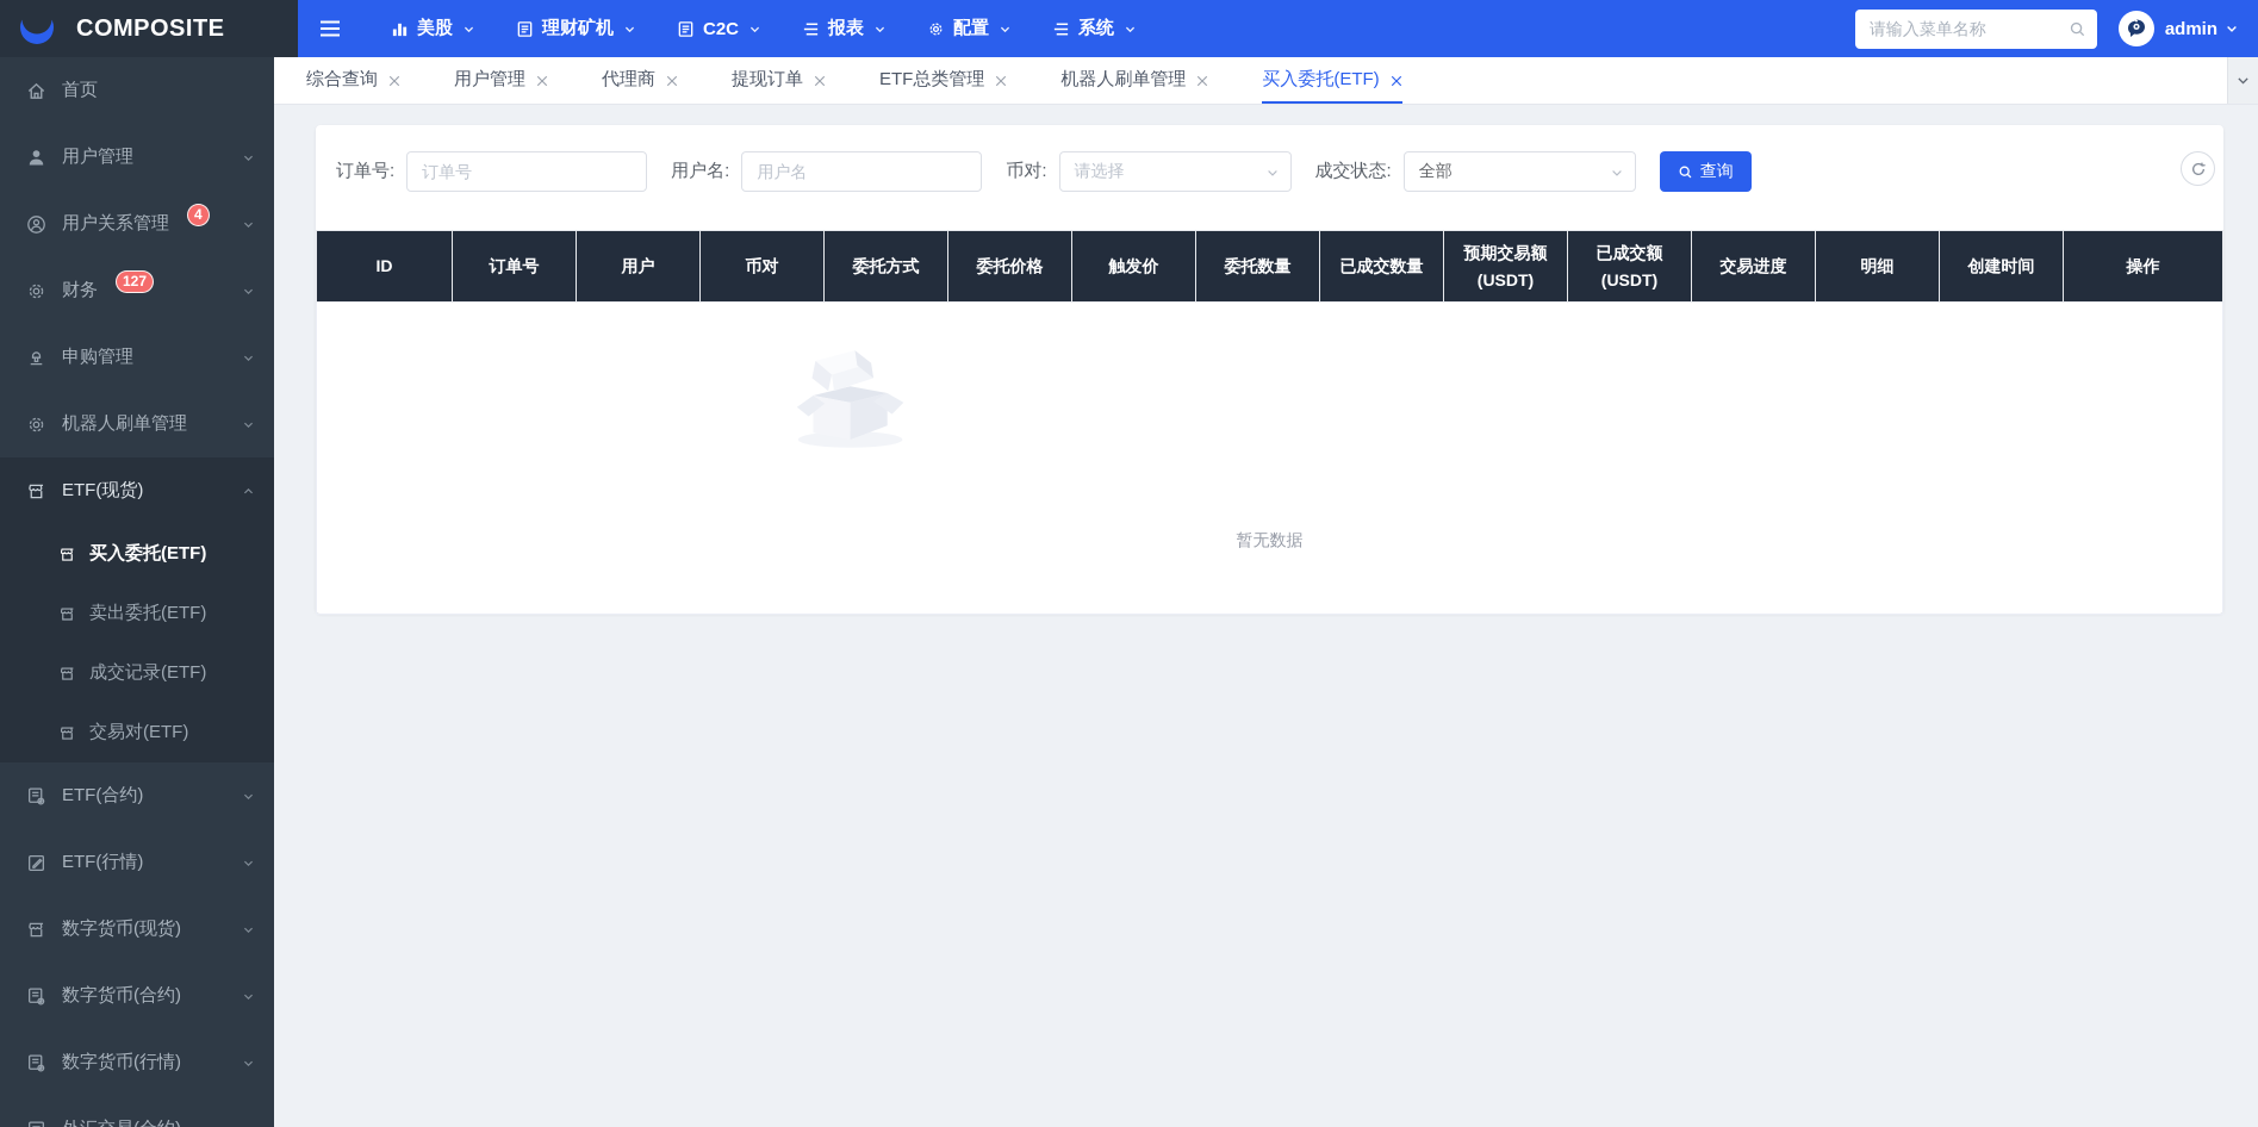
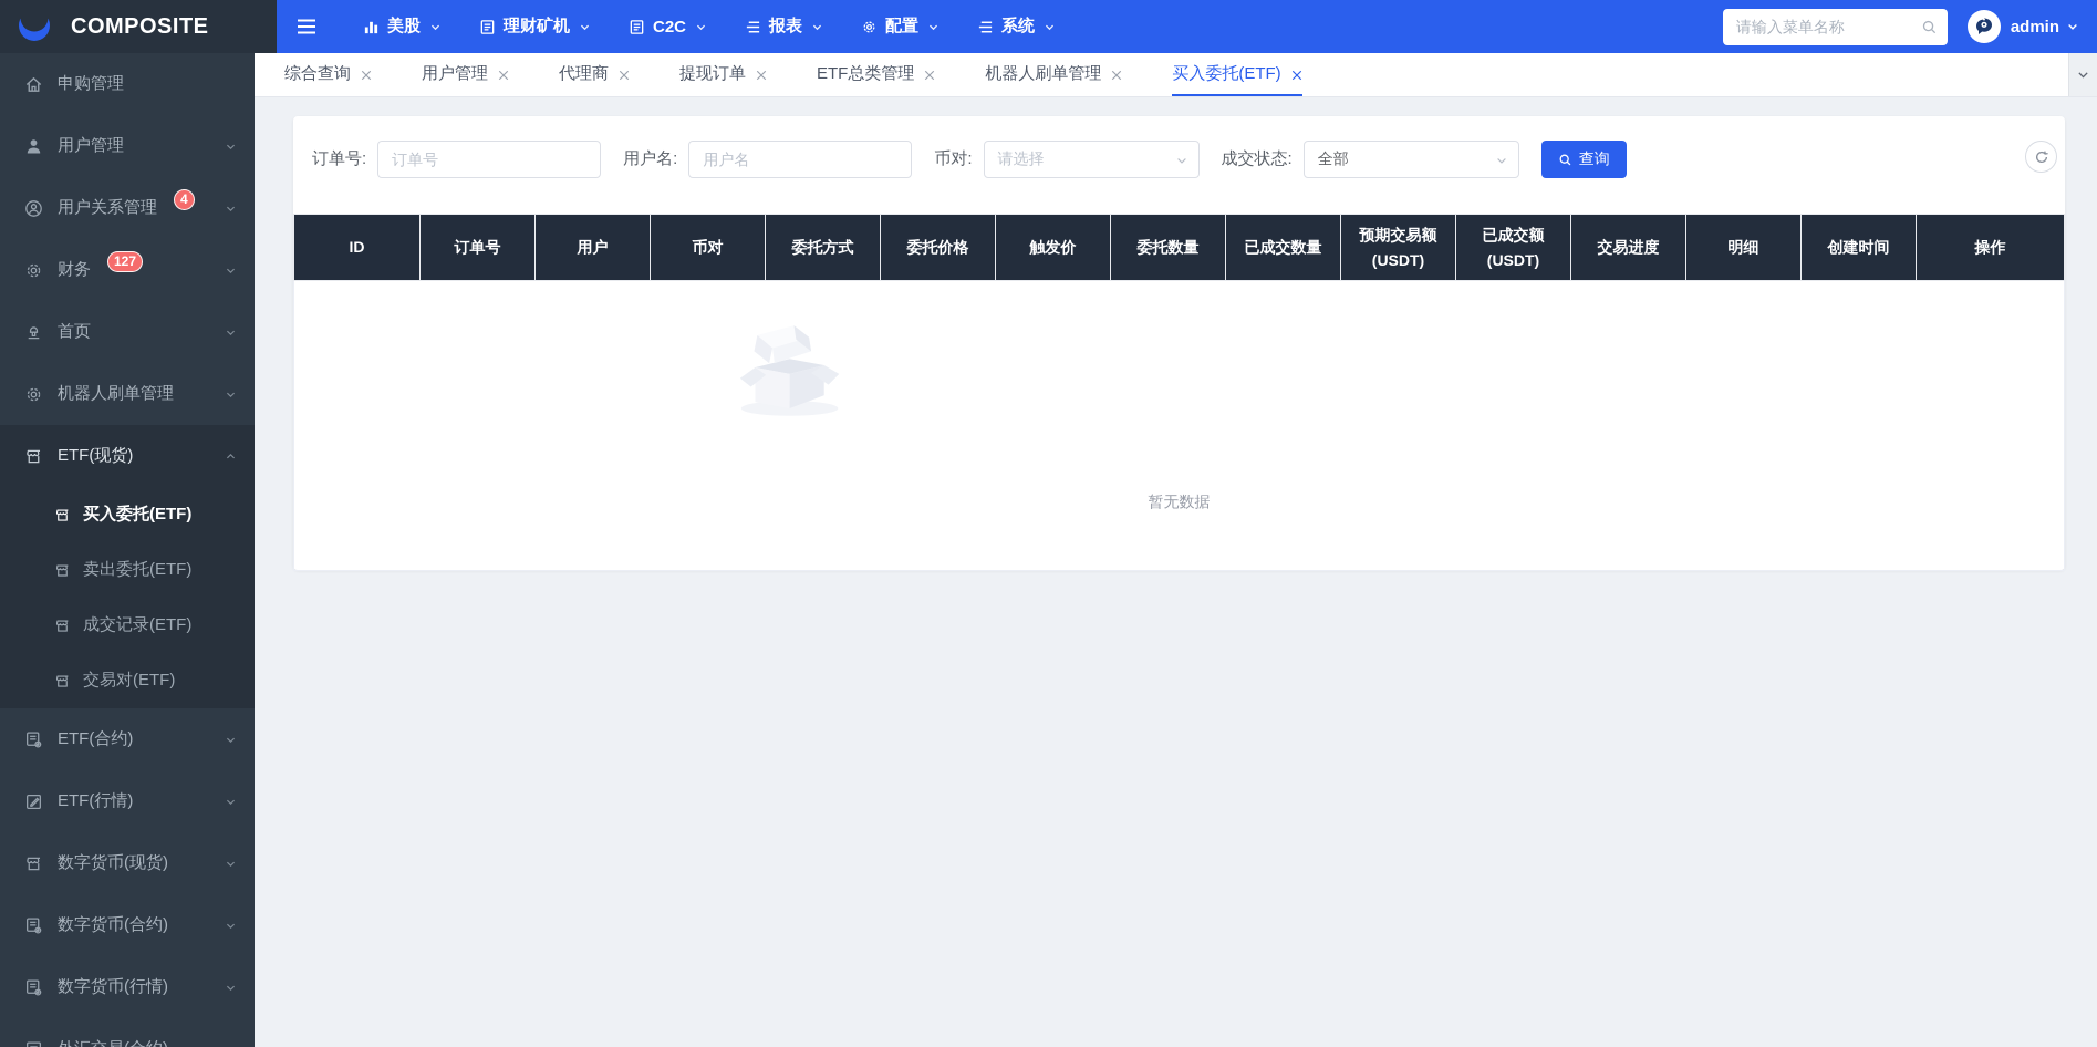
  COMPOSITE
  美股
  理财矿机
  C2C
  报表
  配置
  系统
  请输入菜单名称
  admin
- 首页
+ 申购管理
  用户管理
  用户关系管理
  4
  财务
  127
- 申购管理
+ 首页
  机器人刷单管理
  ETF(现货)
  买入委托(ETF)
  卖出委托(ETF)
  成交记录(ETF)
  交易对(ETF)
  ETF(合约)
  ETF(行情)
  数字货币(现货)
  数字货币(合约)
  数字货币(行情)
  综合查询
  用户管理
  代理商
  提现订单
  ETF总类管理
  机器人刷单管理
  买入委托(ETF)
  订单号:
  订单号
  用户名:
  用户名
  币对:
  请选择
  成交状态:
  全部
  查询
  ID	订单号	用户	币对	委托方式	委托价格	触发价	委托数量	已成交数量	预期交易额(USDT)	已成交额(USDT)	交易进度	明细	创建时间	操作
  暂无数据
